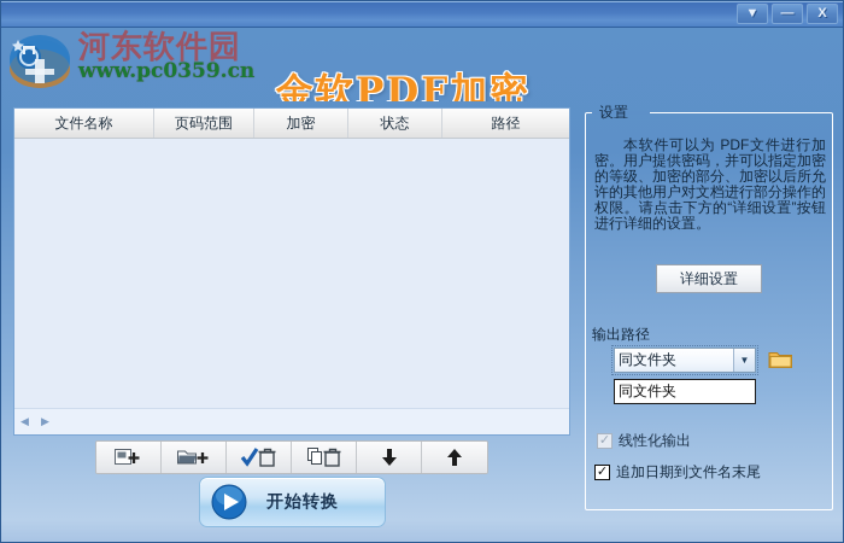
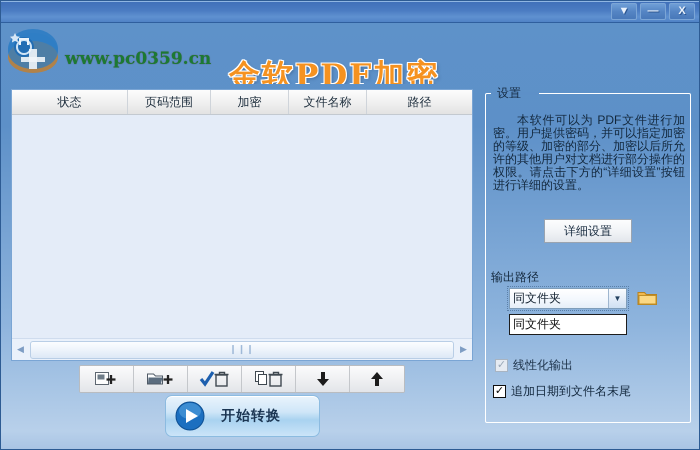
  ▼
  —
  X
  金软PDF加密
- 河东软件园
  www.pc0359.cn
- 文件名称
+ 状态
  页码范围
  加密
- 状态
+ 文件名称
  路径
  ◀
+ ❙❙❙
  ▶
  开始转换
  设置
  本软件可以为 PDF文件进行加密。用户提供密码，并可以指定加密的等级、加密的部分、加密以后所允许的其他用户对文档进行部分操作的权限。请点击下方的“详细设置”按钮进行详细的设置。
  详细设置
  输出路径
  同文件夹
  ▼
  同文件夹
  ✓
  线性化输出
  ✓
  追加日期到文件名末尾
